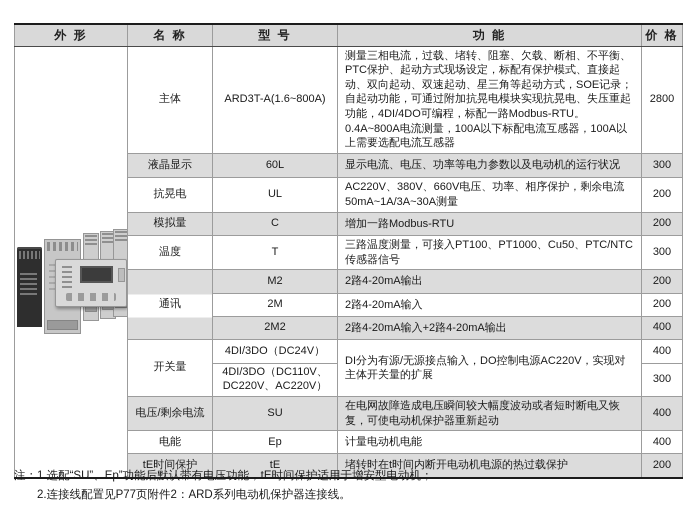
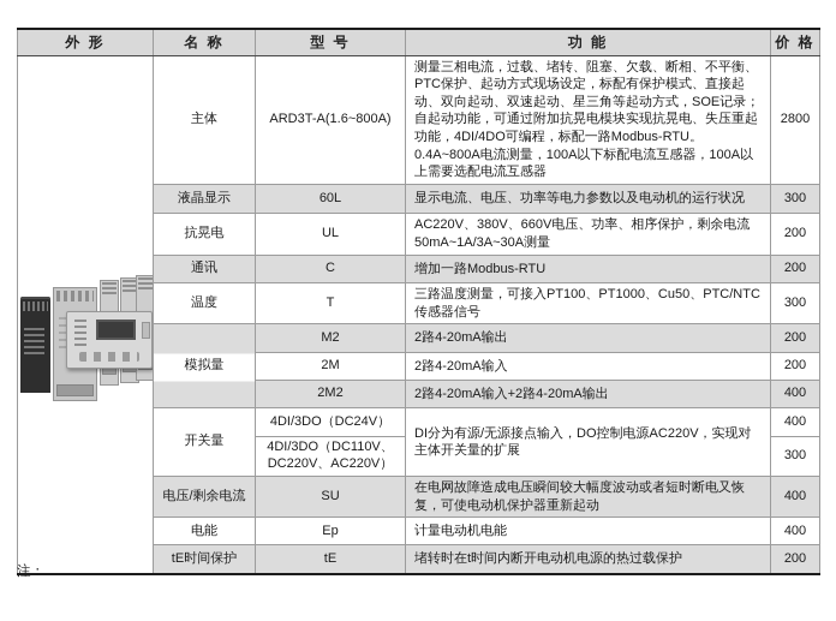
  外 形	名 称	型 号	功 能	价 格
  	主体	ARD3T-A(1.6~800A)	测量三相电流，过载、堵转、阻塞、欠载、断相、不平衡、PTC保护、起动方式现场设定，标配有保护模式、直接起动、双向起动、双速起动、星三角等起动方式，SOE记录；自起动功能，可通过附加抗晃电模块实现抗晃电、失压重起功能，4DI/4DO可编程，标配一路Modbus-RTU。0.4A~800A电流测量，100A以下标配电流互感器，100A以上需要选配电流互感器	2800
  液晶显示	60L	显示电流、电压、功率等电力参数以及电动机的运行状况	300
  抗晃电	UL	AC220V、380V、660V电压、功率、相序保护，剩余电流50mA~1A/3A~30A测量	200
- 模拟量	C	增加一路Modbus-RTU	200
+ 通讯	C	增加一路Modbus-RTU	200
  温度	T	三路温度测量，可接入PT100、PT1000、Cu50、PTC/NTC传感器信号	300
- 通讯	M2	2路4-20mA输出	200
+ 模拟量	M2	2路4-20mA输出	200
  2M	2路4-20mA输入	200
  2M2	2路4-20mA输入+2路4-20mA输出	400
  开关量	4DI/3DO（DC24V）	DI分为有源/无源接点输入，DO控制电源AC220V，实现对主体开关量的扩展	400
  4DI/3DO（DC110V、DC220V、AC220V）	300
  电压/剩余电流	SU	在电网故障造成电压瞬间较大幅度波动或者短时断电又恢复，可使电动机保护器重新起动	400
  电能	Ep	计量电动机电能	400
  tE时间保护	tE	堵转时在t时间内断开电动机电源的热过载保护	200
  注：
- 1.选配“SU”、Ep”功能后默认带有电压功能，tE时间保护适用于增安型电动机；
- 2.连接线配置见P77页附件2：ARD系列电动机保护器连接线。
